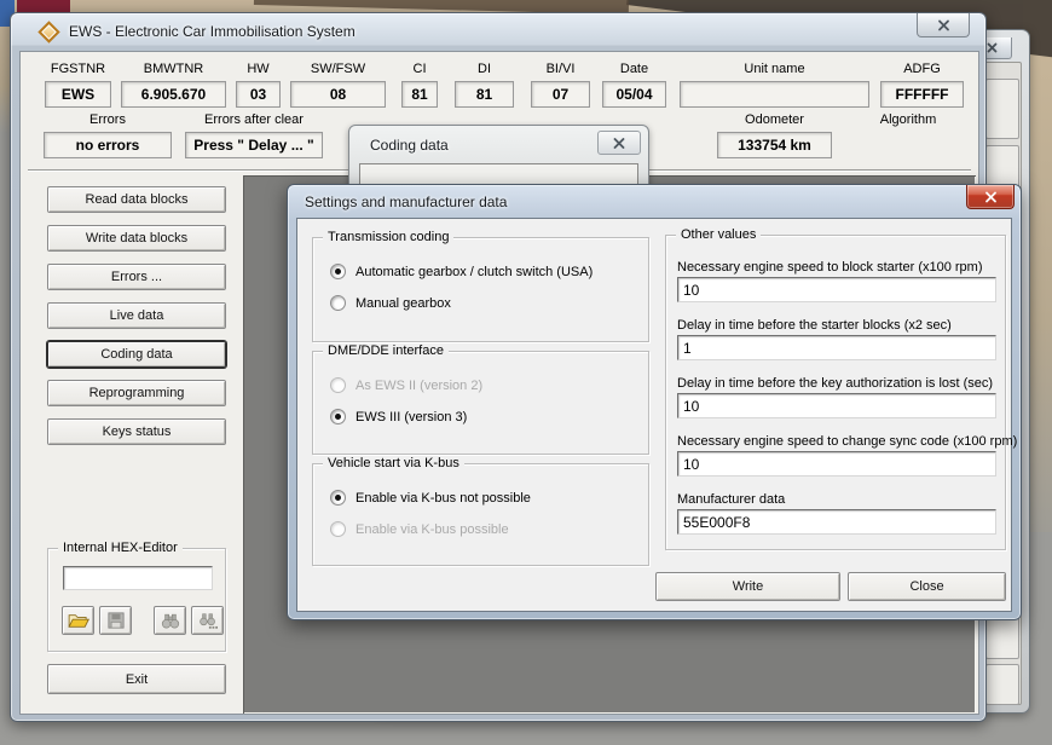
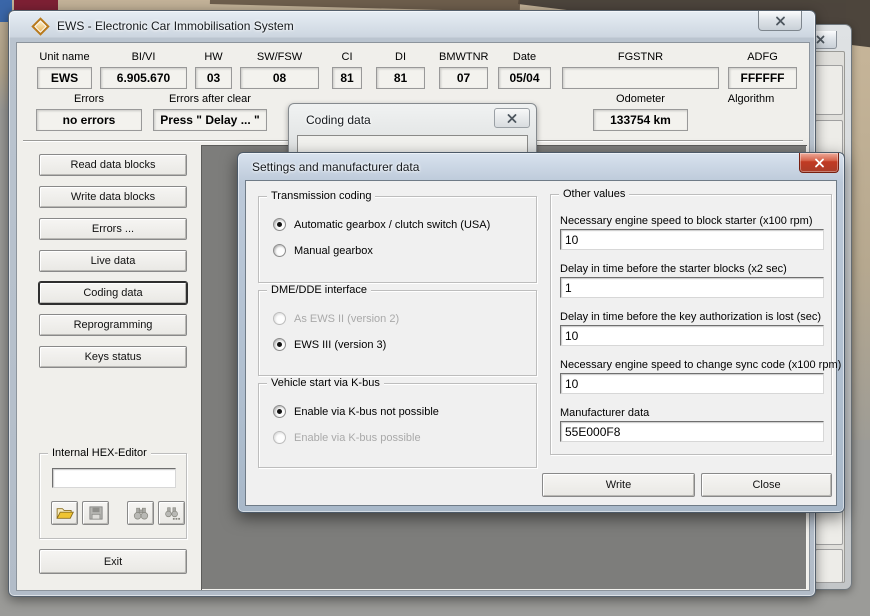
  EWS - Electronic Car Immobilisation System
- FGSTNR
+ Unit name
  EWS
- BMWTNR
+ BI/VI
  6.905.670
  HW
  03
  SW/FSW
  08
  CI
  81
  DI
  81
- BI/VI
+ BMWTNR
  07
  Date
  05/04
- Unit name
+ FGSTNR
  ADFG
  FFFFFF
  Errors
  no errors
  Errors after clear
  Press " Delay ... "
  Odometer
  133754 km
  Algorithm
  Read data blocks
  Write data blocks
  Errors ...
  Live data
  Coding data
  Reprogramming
  Keys status
  Internal HEX-Editor
  Exit
  Coding data
  Settings and manufacturer data
  Transmission coding
  Automatic gearbox / clutch switch (USA)
  Manual gearbox
  DME/DDE interface
  As EWS II (version 2)
  EWS III (version 3)
  Vehicle start via K-bus
  Enable via K-bus not possible
  Enable via K-bus possible
  Other values
  Necessary engine speed to block starter (x100 rpm)
  10
  Delay in time before the starter blocks (x2 sec)
  1
  Delay in time before the key authorization is lost (sec)
  10
  Necessary engine speed to change sync code (x100 rpm)
  10
  Manufacturer data
  55E000F8
  Write
  Close
